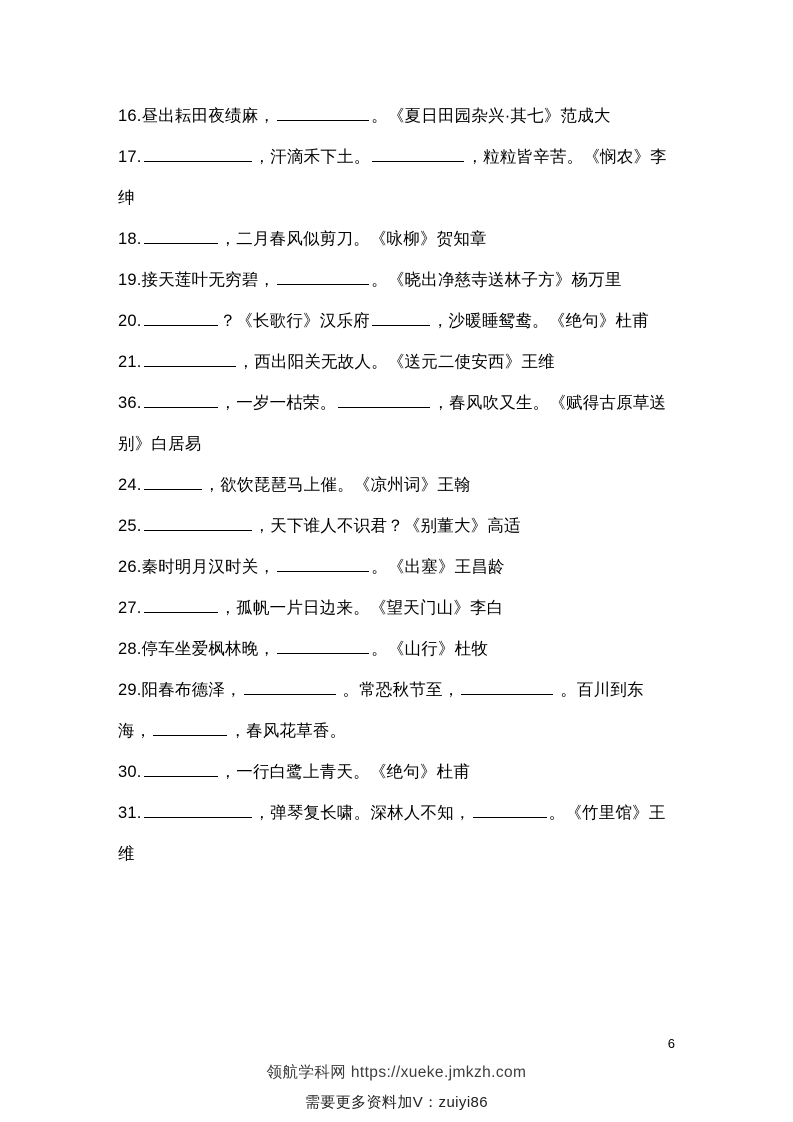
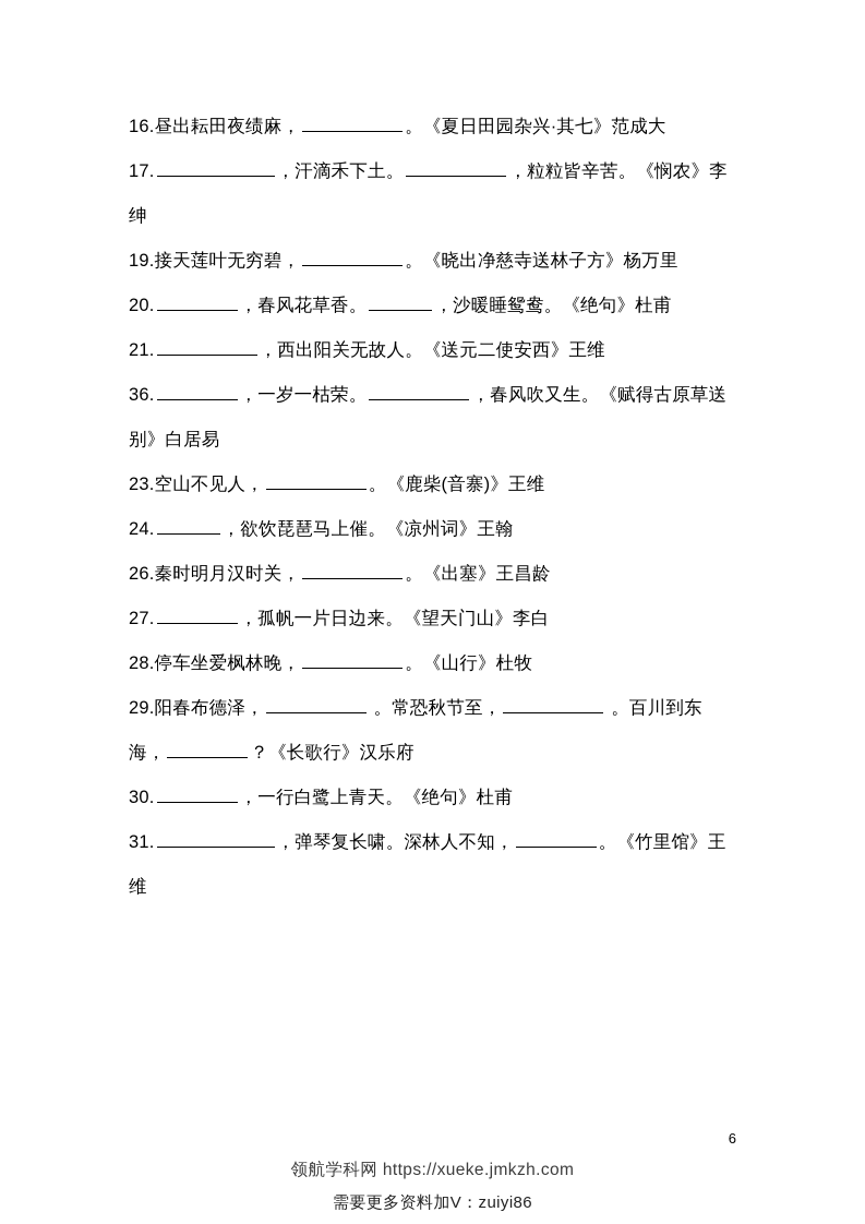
  16.昼出耘田夜绩麻， 。《夏日田园杂兴·其七》范成大
  17. ，汗滴禾下土。 ，粒粒皆辛苦。《悯农》李绅
- 18. ，二月春风似剪刀。《咏柳》贺知章
  19.接天莲叶无穷碧， 。《晓出净慈寺送林子方》杨万里
- 20. ？《长歌行》汉乐府 ，沙暖睡鸳鸯。《绝句》杜甫
+ 20. ，春风花草香。 ，沙暖睡鸳鸯。《绝句》杜甫
  21. ，西出阳关无故人。《送元二使安西》王维
  36. ，一岁一枯荣。 ，春风吹又生。《赋得古原草送别》白居易
+ 23.空山不见人， 。《鹿柴(音寨)》王维
  24. ，欲饮琵琶马上催。《凉州词》王翰
- 25. ，天下谁人不识君？《别董大》高适
  26.秦时明月汉时关， 。《出塞》王昌龄
  27. ，孤帆一片日边来。《望天门山》李白
  28.停车坐爱枫林晚， 。《山行》杜牧
- 29.阳春布德泽， 。常恐秋节至， 。百川到东海， ，春风花草香。
+ 29.阳春布德泽， 。常恐秋节至， 。百川到东海， ？《长歌行》汉乐府
  30. ，一行白鹭上青天。《绝句》杜甫
  31. ，弹琴复长啸。深林人不知， 。《竹里馆》王维
  6
  领航学科网 https://xueke.jmkzh.com
  需要更多资料加V：zuiyi86
